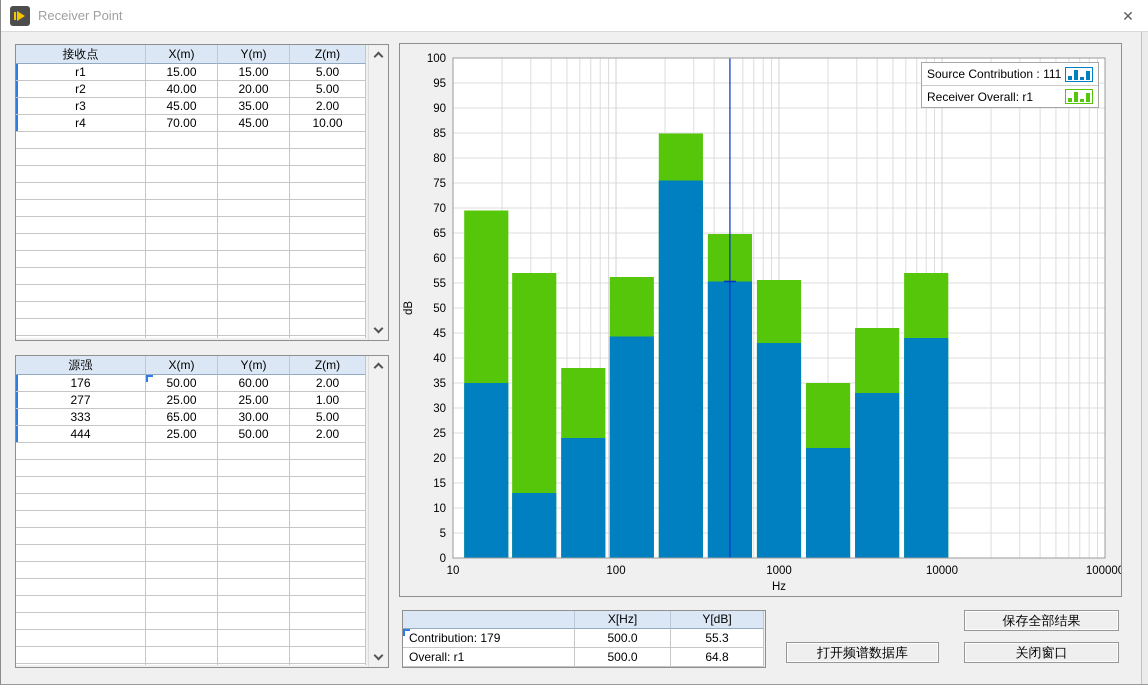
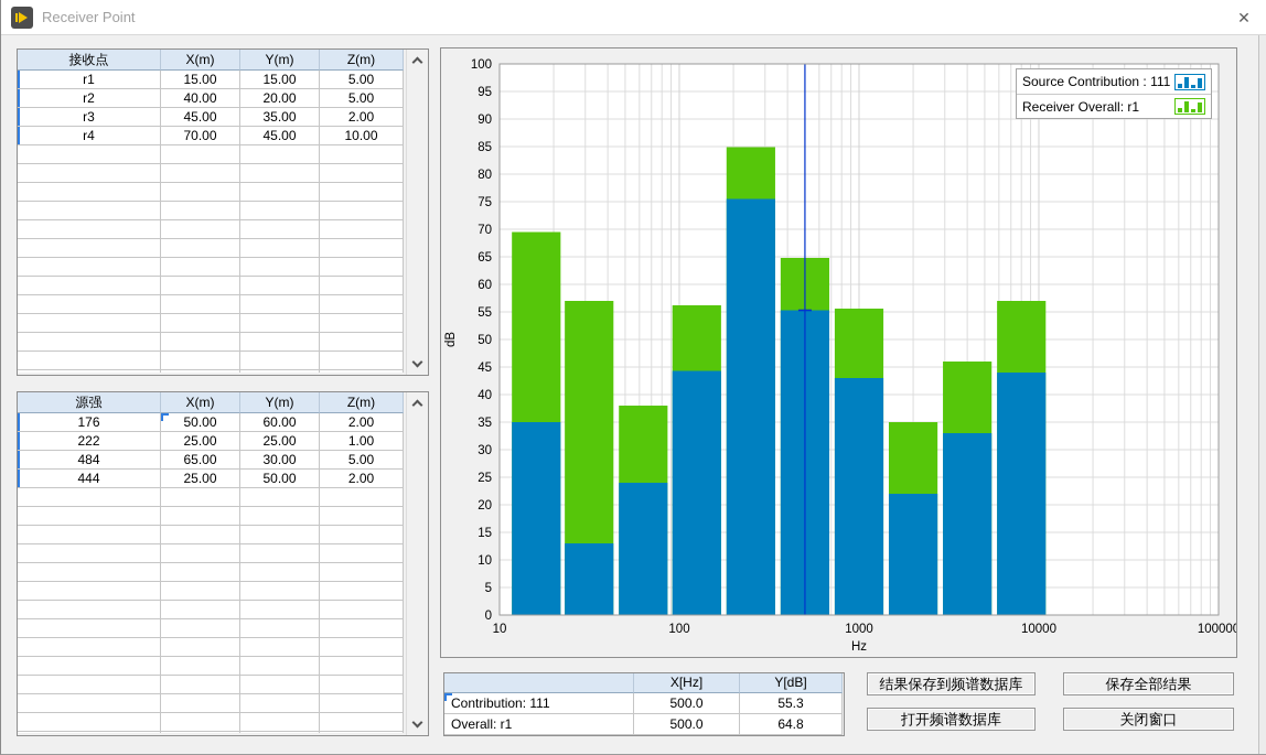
  Receiver Point
  ✕
  接收点
  X(m)
  Y(m)
  Z(m)
  r1
  15.00
  15.00
  5.00
  r2
  40.00
  20.00
  5.00
  r3
  45.00
  35.00
  2.00
  r4
  70.00
  45.00
  10.00
  源强
  X(m)
  Y(m)
  Z(m)
  176
  50.00
  60.00
  2.00
- 277
+ 222
  25.00
  25.00
  1.00
- 333
+ 484
  65.00
  30.00
  5.00
  444
  25.00
  50.00
  2.00
  0
  5
  10
  15
  20
  25
  30
  35
  40
  45
  50
  55
  60
  65
  70
  75
  80
  85
  90
  95
  100
  10
  100
  1000
  10000
  100000
  Hz
  Source Contribution : 111
  Receiver Overall: r1
  X[Hz]
  Y[dB]
- Contribution: 179
+ Contribution: 111
  500.0
  55.3
  Overall: r1
  500.0
  64.8
+ 结果保存到频谱数据库
  保存全部结果
  打开频谱数据库
  关闭窗口
